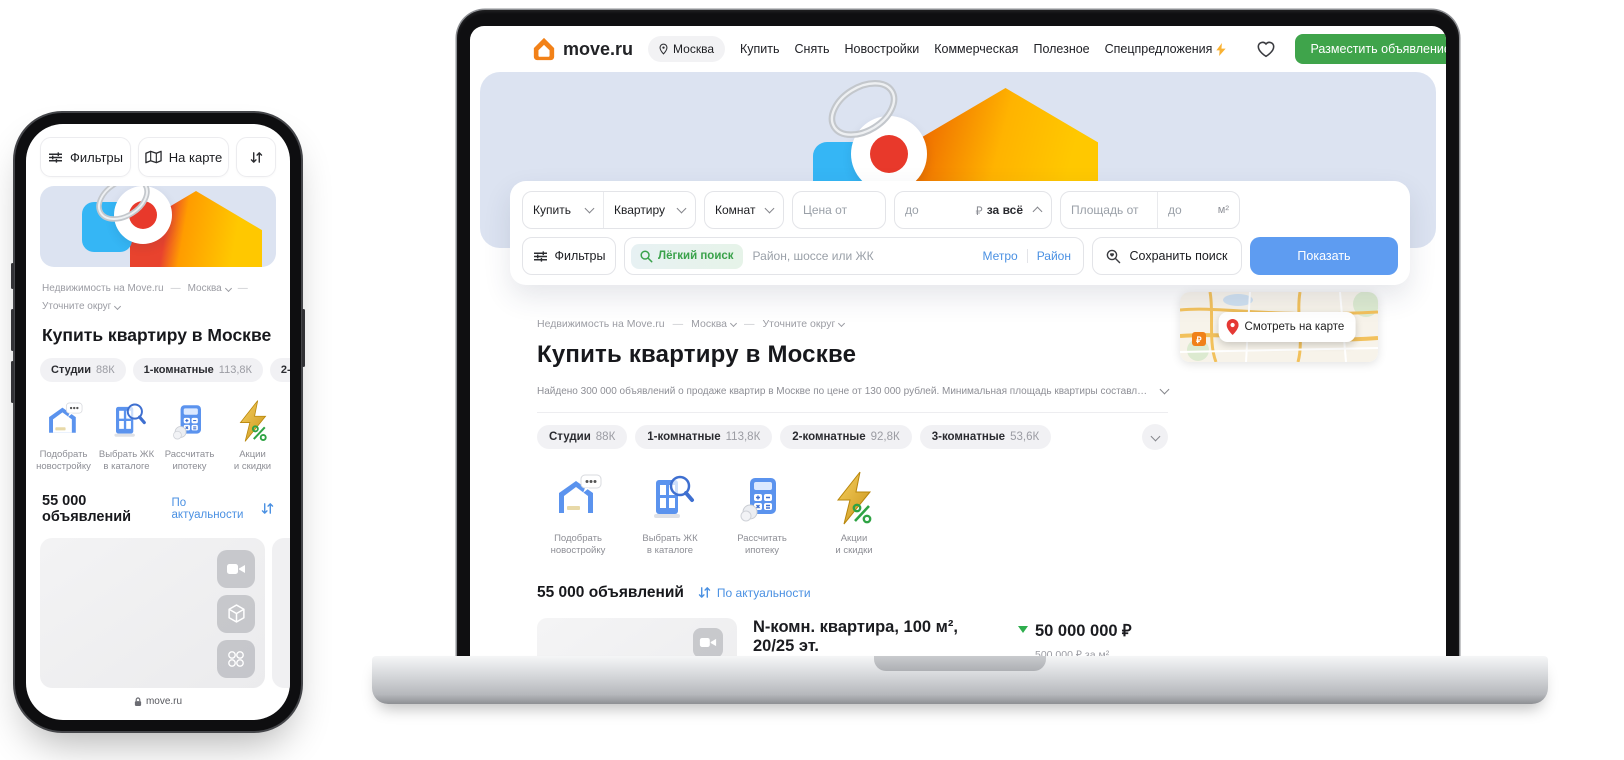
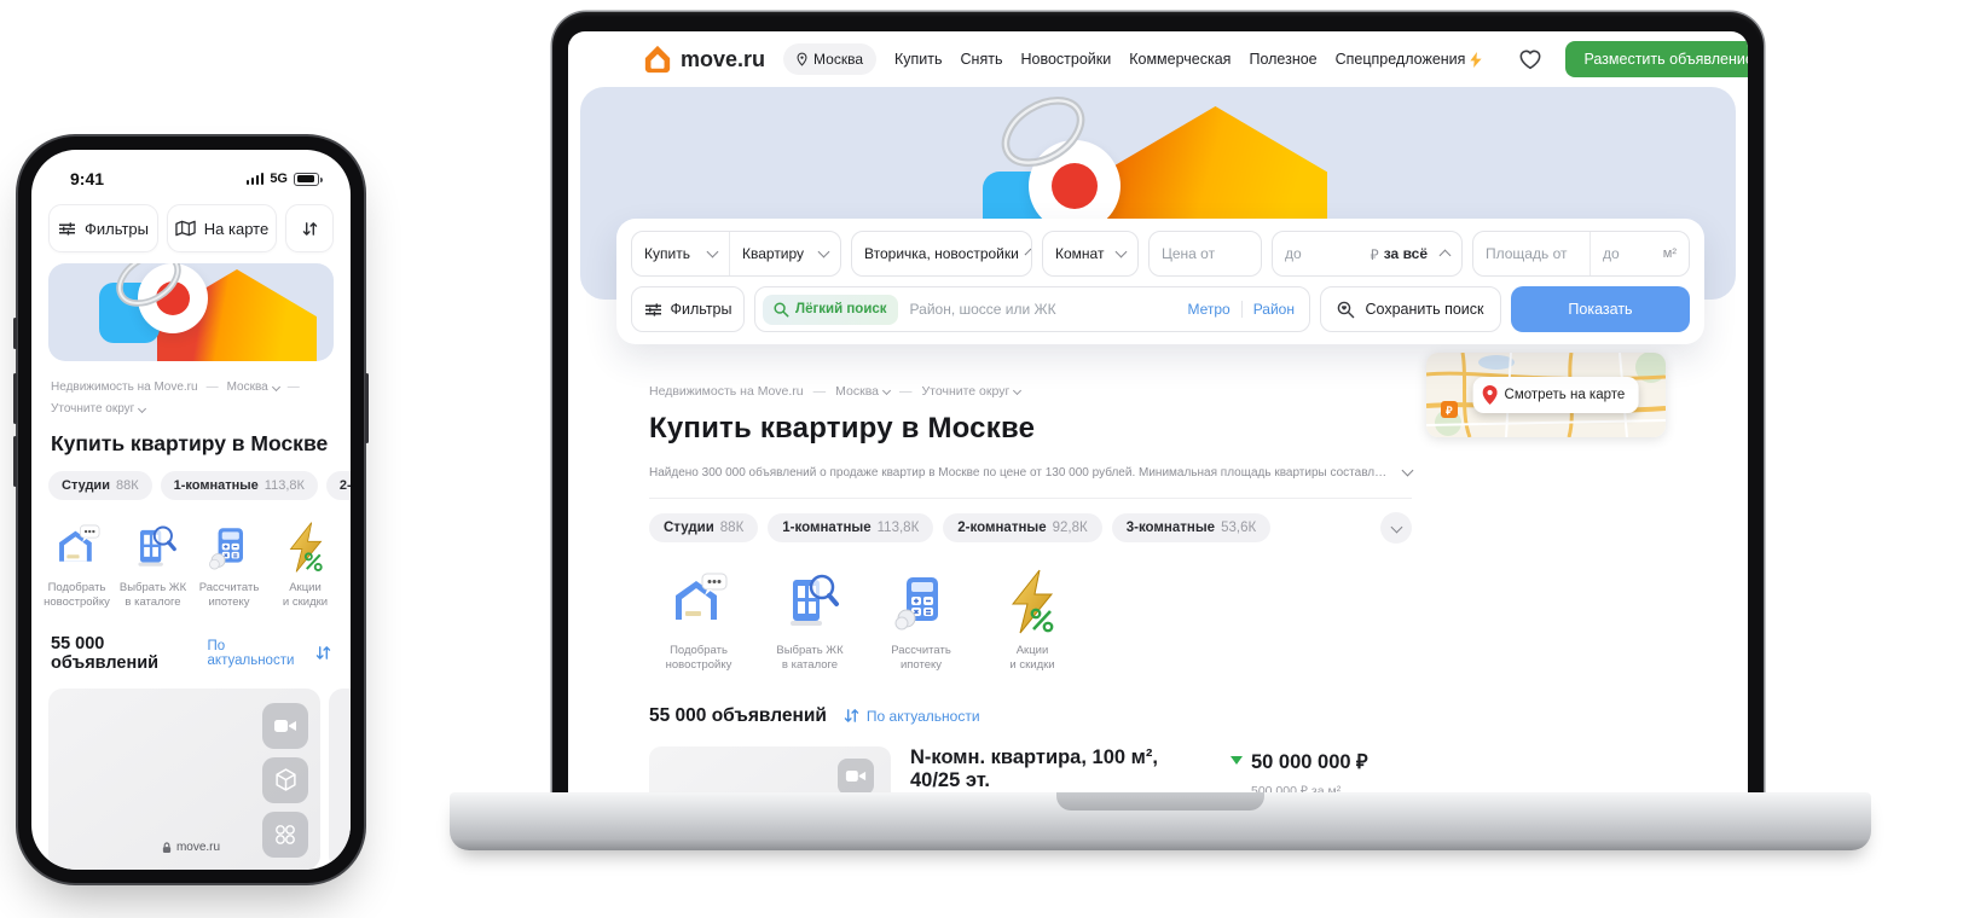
+ 9:41
+ 5G
  Фильтры
  На карте
  Недвижимость на Move.ru
  —
  Москва
  —
  Уточните округ
  Купить квартиру в Москве
  Студии
  88К
  1-комнатные
  113,8К
  Подобрать
  новостройку
  Выбрать ЖК
  в каталоге
  Рассчитать
  ипотеку
  Акции
  и скидки
  55 000 объявлений
  По актуальности
  move.ru
  move.ru
  Москва
  Купить
  Снять
  Новостройки
  Коммерческая
  Полезное
  Спецпредложения
  Разместить объявлени
  Купить
  Квартиру
+ Вторичка, новостройки
  Комнат
  Цена от
  до
  ₽
  за всё
  Площадь от
  до
  м²
  Фильтры
  Лёгкий поиск
  Район, шоссе или ЖК
  Метро
  Район
  Сохранить поиск
  Показать
  Недвижимость на Move.ru
  —
  Москва
  —
  Уточните округ
  Купить квартиру в Москве
  Найдено 300 000 объявлений о продаже квартир в Москве по цене от 130 000 рублей. Минимальная площадь квартиры составляет
  Студии
  88К
  1-комнатные
  113,8К
  2-комнатные
  92,8К
  3-комнатные
  53,6К
  Подобрать
  новостройку
  Выбрать ЖК
  в каталоге
  Рассчитать
  ипотеку
  Акции
  и скидки
  55 000 объявлений
  По актуальности
- N-комн. квартира, 100 м², 20/25 эт.
+ N-комн. квартира, 100 м², 40/25 эт.
  50 000 000 ₽
  500 000 ₽ за м²
  ₽
  Смотреть на карте
